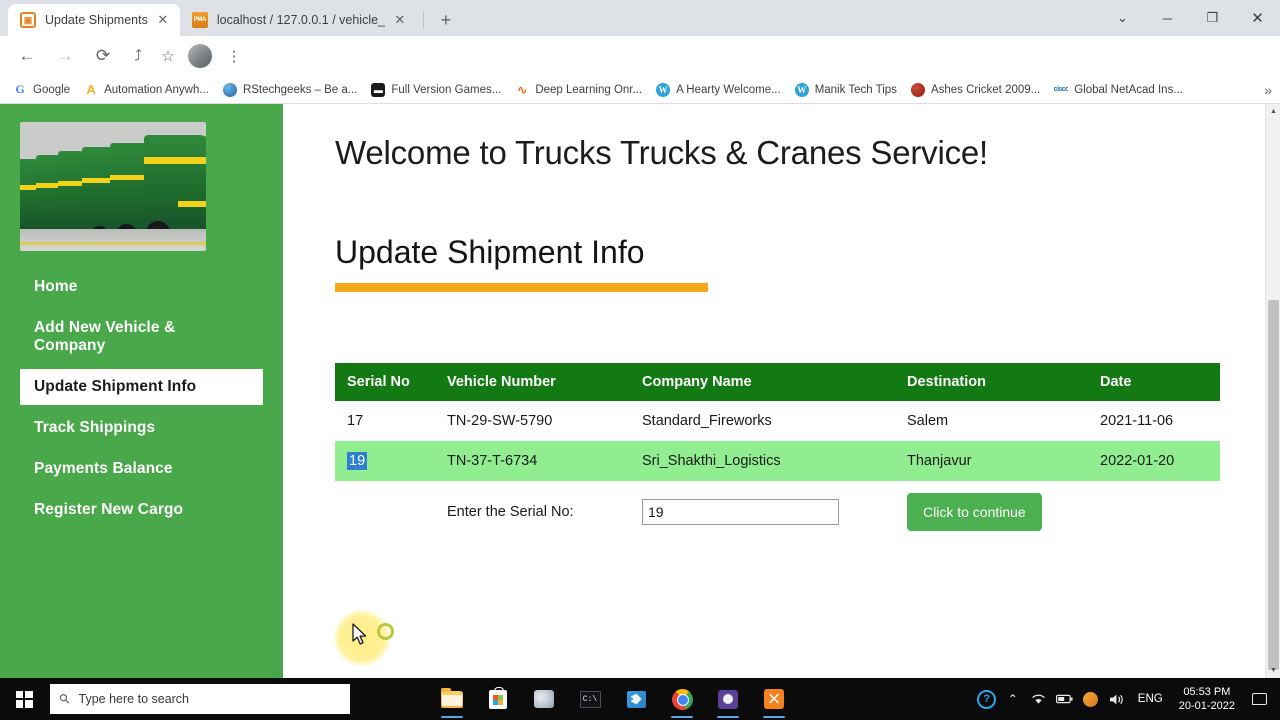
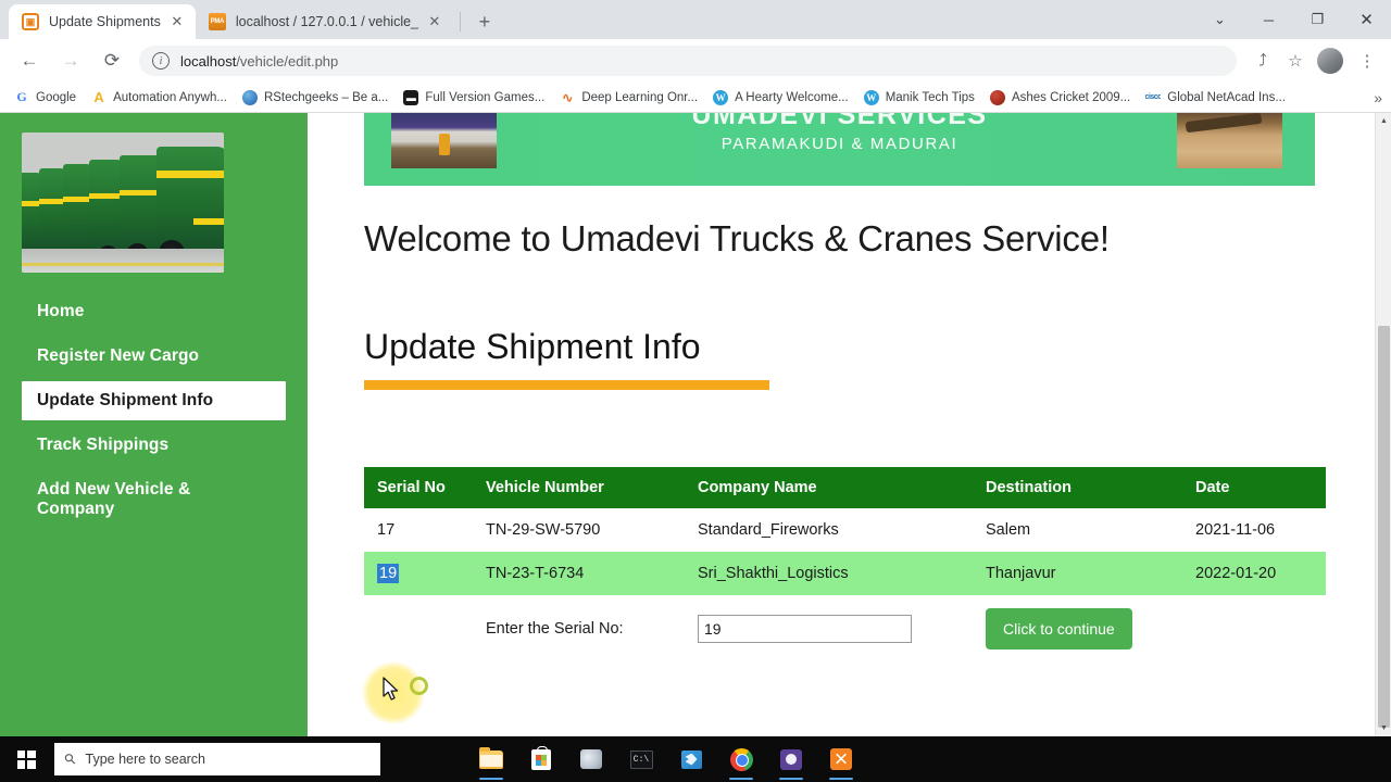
  ▣
  Update Shipments
  ✕
  localhost / 127.0.0.1 / vehicle_
  ✕
  +
  ⌄
  ─
  ❐
  ✕
  ←
  →
  ⟳
+ i
+ localhost/vehicle/edit.php
  ⤴
  ☆
  ⋮
  G
  Google
  A
  Automation Anywh...
  RStechgeeks – Be a...
  ▬
  Full Version Games...
  ∿
  Deep Learning Onr...
  W
  A Hearty Welcome...
  W
  Manik Tech Tips
  Ashes Cricket 2009...
  Global NetAcad Ins...
  »
  Home
- Add New Vehicle & Company
+ Register New Cargo
  Update Shipment Info
  Track Shippings
- Payments Balance
- Register New Cargo
+ Add New Vehicle & Company
+ UMADEVI SERVICES
+ PARAMAKUDI & MADURAI
- Welcome to Trucks Trucks & Cranes Service!
+ Welcome to Umadevi Trucks & Cranes Service!
  Update Shipment Info
  Serial No	Vehicle Number	Company Name	Destination	Date
  17	TN-29-SW-5790	Standard_Fireworks	Salem	2021-11-06
- 19	TN-37-T-6734	Sri_Shakthi_Logistics	Thanjavur	2022-01-20
+ 19	TN-23-T-6734	Sri_Shakthi_Logistics	Thanjavur	2022-01-20
  	Enter the Serial No:	19	Click to continue
  Type here to search
  C:\
  ⨉
- ?
- ⌃
- ENG
- 05:53 PM
- 20-01-2022
